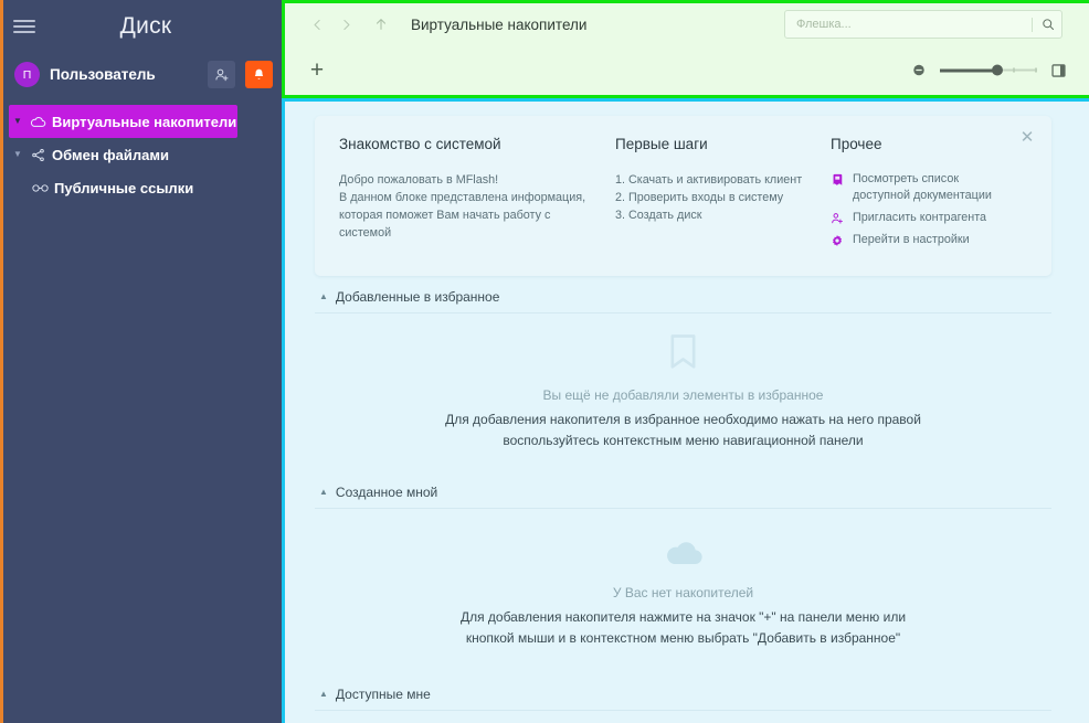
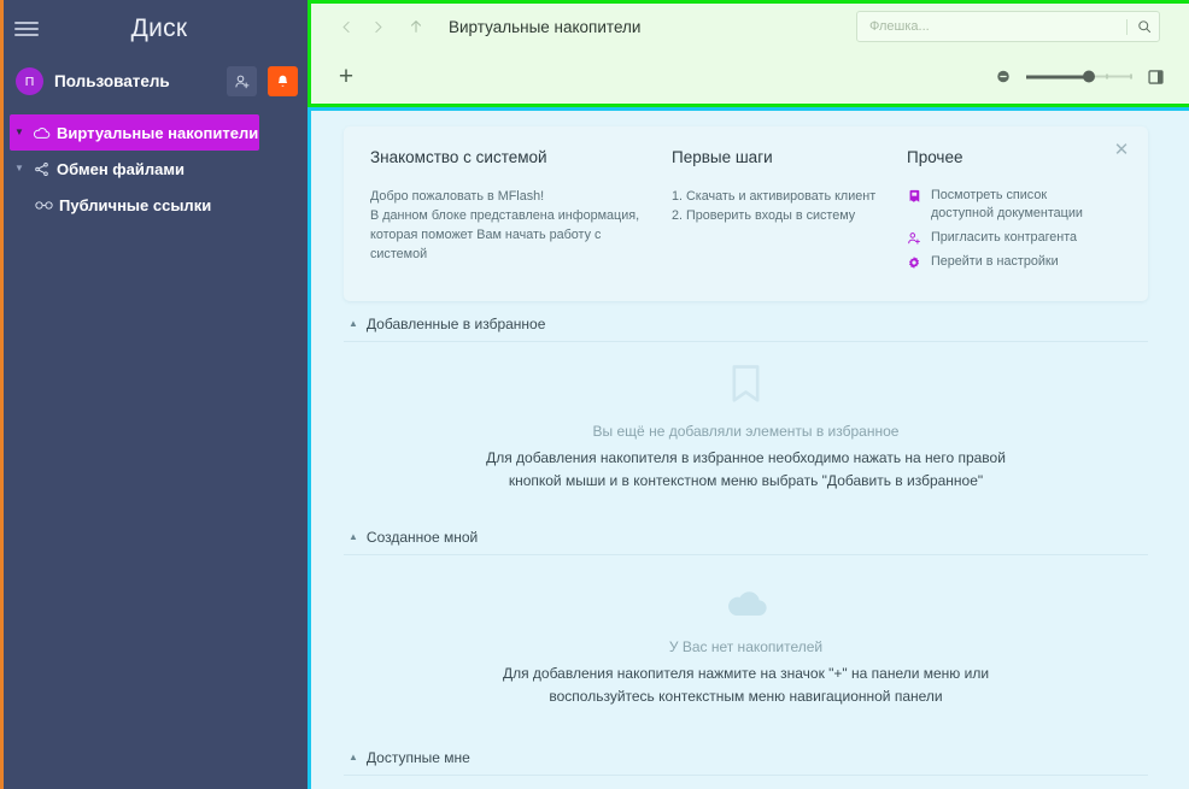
  Диск
  П
  Пользователь
  ▼
  Виртуальные накопители
  ▼
  Обмен файлами
  Публичные ссылки
  Виртуальные накопители
  Флешка...
  +
  ✕
  Знакомство с системой
  Добро пожаловать в MFlash!
  В данном блоке представлена информация,
  которая поможет Вам начать работу с системой
  Первые шаги
  1. Скачать и активировать клиент
  2. Проверить входы в систему
- 3. Создать диск
  Прочее
  Посмотреть список доступной документации
  Пригласить контрагента
  Перейти в настройки
  ▲
  Добавленные в избранное
  Вы ещё не добавляли элементы в избранное
  Для добавления накопителя в избранное необходимо нажать на него правой
- воспользуйтесь контекстным меню навигационной панели
+ кнопкой мыши и в контекстном меню выбрать "Добавить в избранное"
  ▲
  Созданное мной
  У Вас нет накопителей
  Для добавления накопителя нажмите на значок "+" на панели меню или
- кнопкой мыши и в контекстном меню выбрать "Добавить в избранное"
+ воспользуйтесь контекстным меню навигационной панели
  ▲
  Доступные мне
